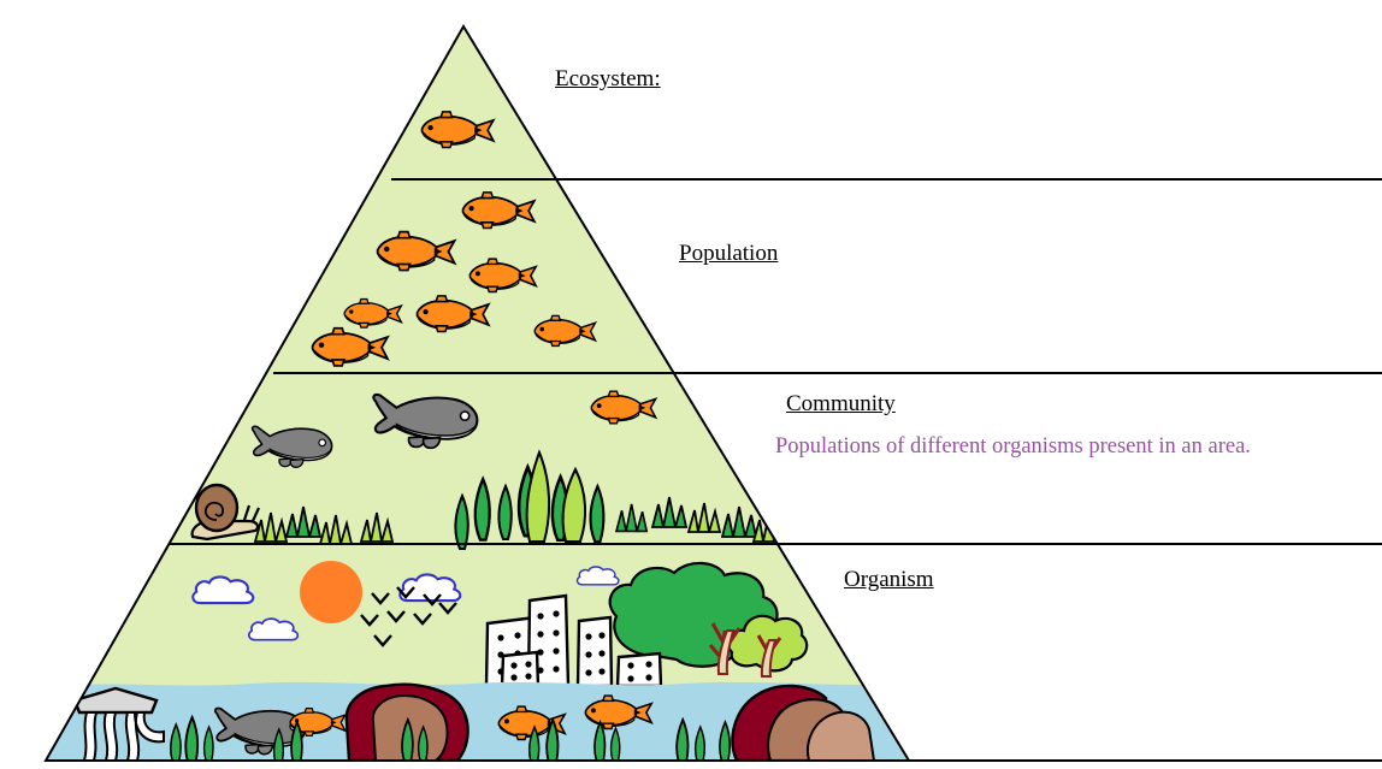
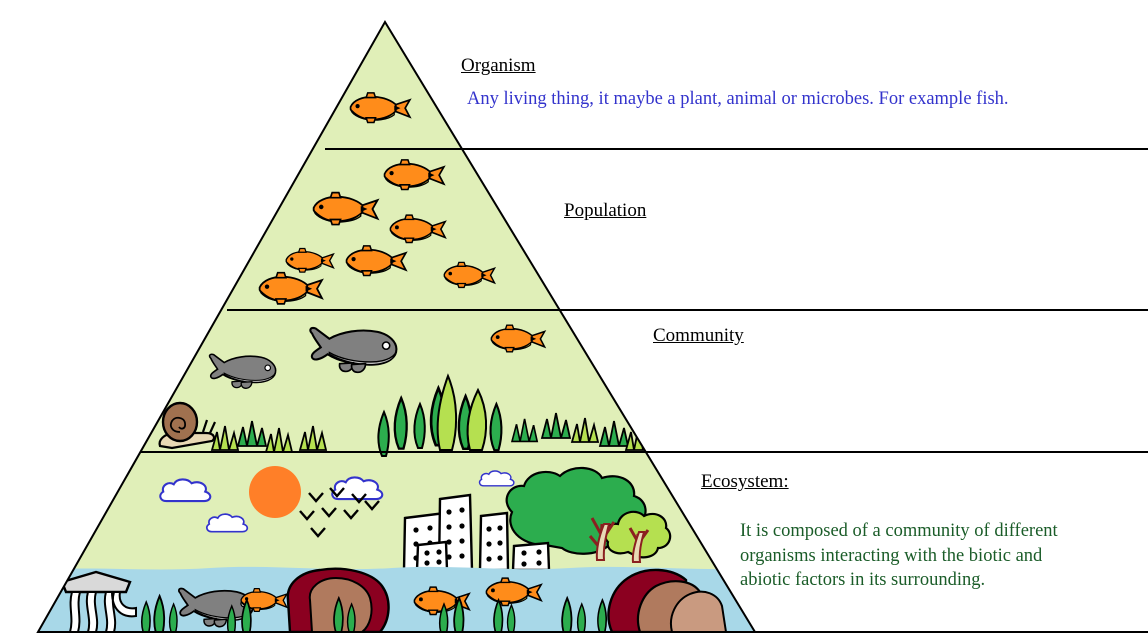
- Ecosystem:
+ Organism
+ Any living thing, it maybe a plant, animal or microbes. For example fish.
  Population
  Community
- Populations of different organisms present in an area.
- Organism
+ Ecosystem:
+ It is composed of a community of different organisms interacting with the biotic and abiotic factors in its surrounding.
